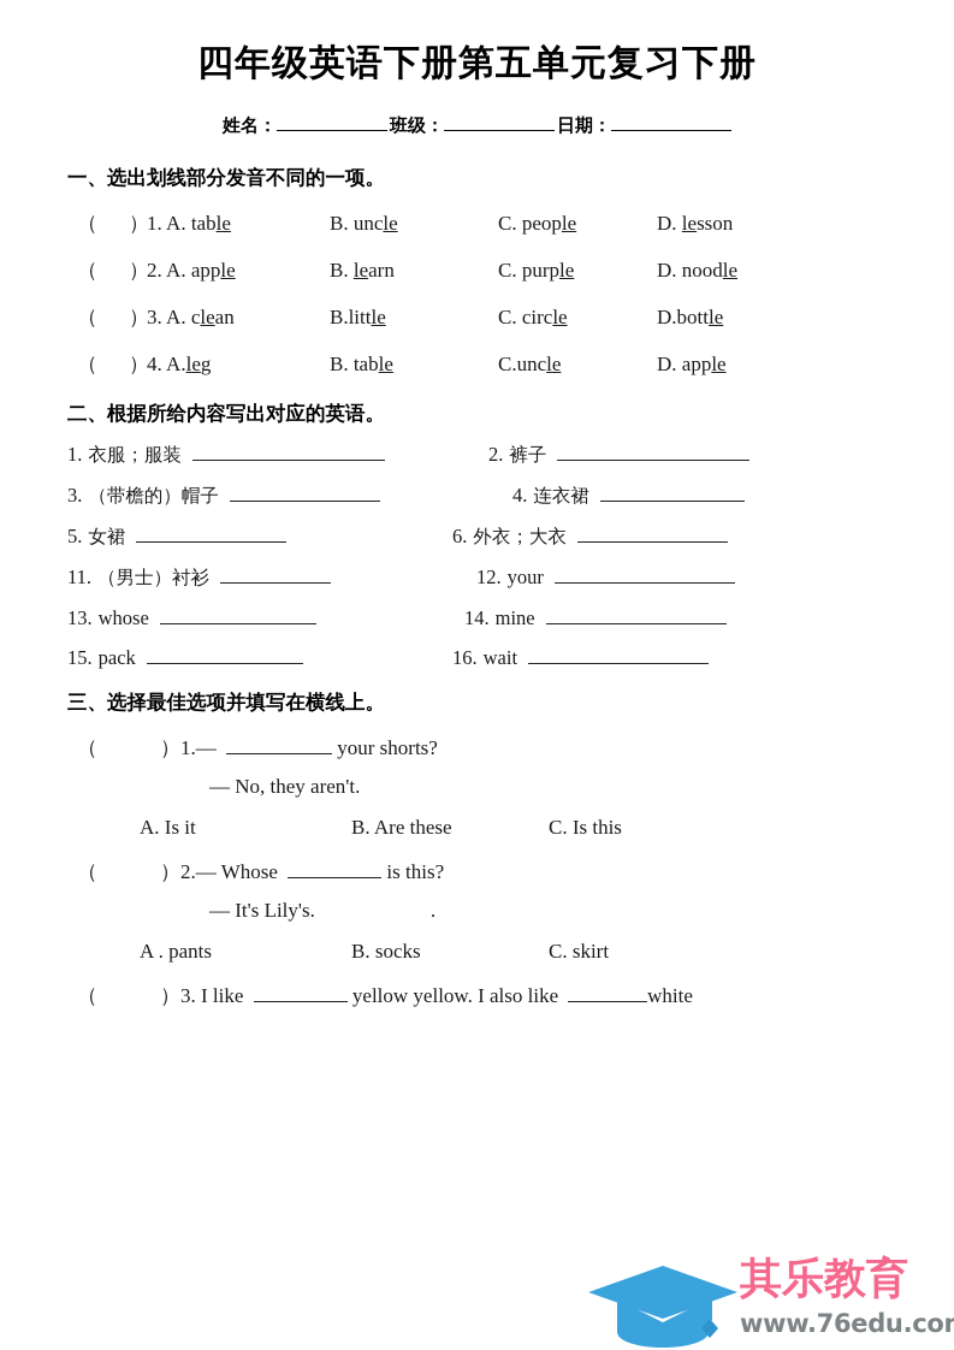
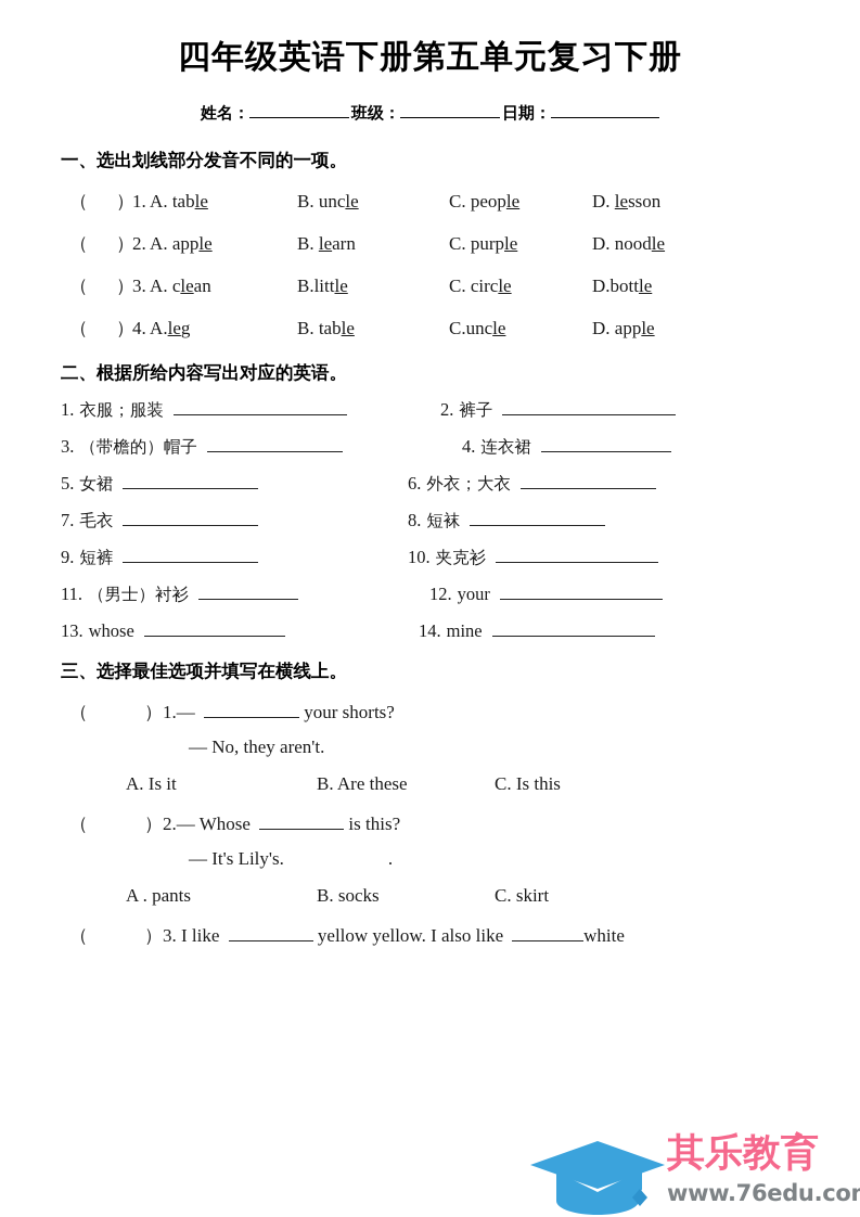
  四年级英语下册第五单元复习下册
  姓名：
  班级：
  日期：
  一、选出划线部分发音不同的一项。
  （ ）
  1. A. table
  B. uncle
  C. people
  D. lesson
  （ ）
  2. A. apple
  B. learn
  C. purple
  D. noodle
  （ ）
  3. A. clean
  B.little
  C. circle
  D.bottle
  （ ）
  4. A.leg
  B. table
  C.uncle
  D. apple
  二、根据所给内容写出对应的英语。
  1.
  衣服；服装
  2.
  裤子
  3.
  （带檐的）帽子
  4.
  连衣裙
  5.
  女裙
  6.
  外衣；大衣
+ 7.
+ 毛衣
+ 8.
+ 短袜
+ 9.
+ 短裤
+ 10.
+ 夹克衫
  11.
  （男士）衬衫
  12.
  your
  13.
  whose
  14.
  mine
- 15.
- pack
- 16.
- wait
  三、选择最佳选项并填写在横线上。
  （ ）
  1.— your shorts?
  — No, they aren't.
  A. Is it
  B. Are these
  C. Is this
  （ ）
  2.— Whose is this?
  — It's Lily's. .
  A . pants
  B. socks
  C. skirt
  （ ）
  3. I like yellow yellow. I also like white
  其乐教育
  www.76edu.co
